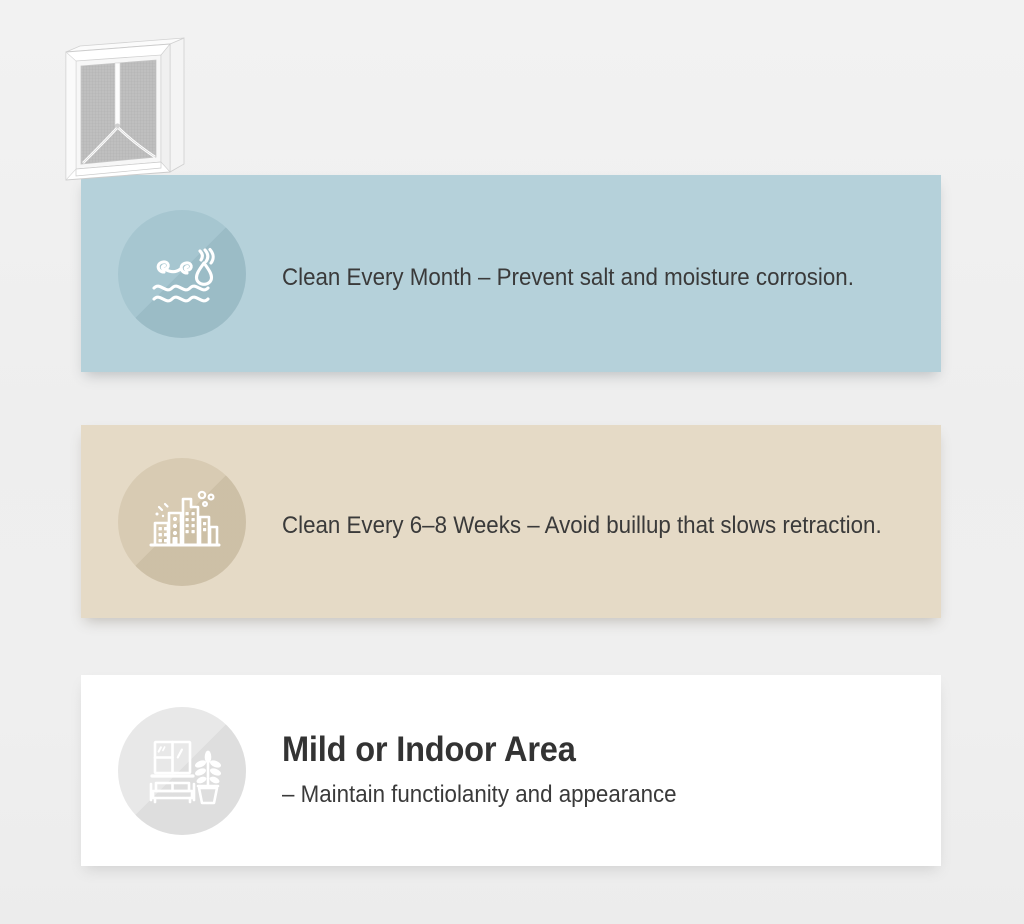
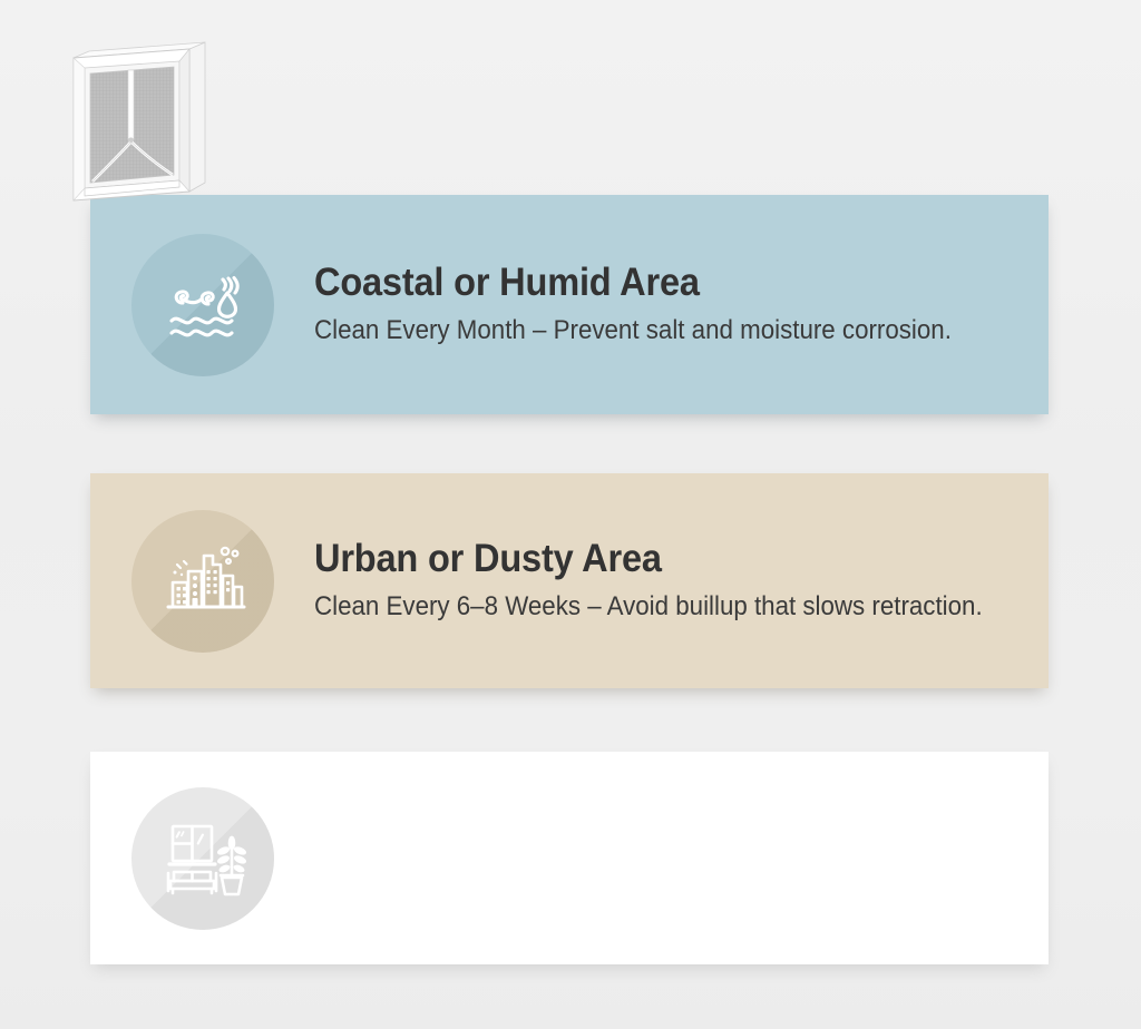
+ Coastal or Humid Area
  Clean Every Month – Prevent salt and moisture corrosion.
+ Urban or Dusty Area
  Clean Every 6–8 Weeks – Avoid buillup that slows retraction.
- Mild or Indoor Area
- – Maintain functiolanity and appearance
